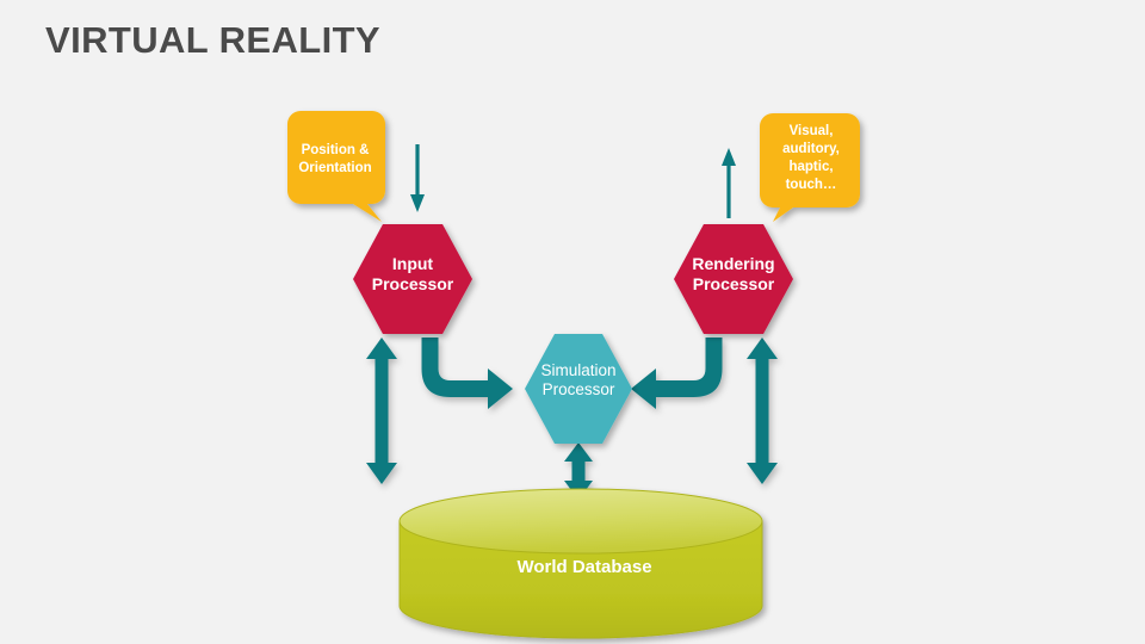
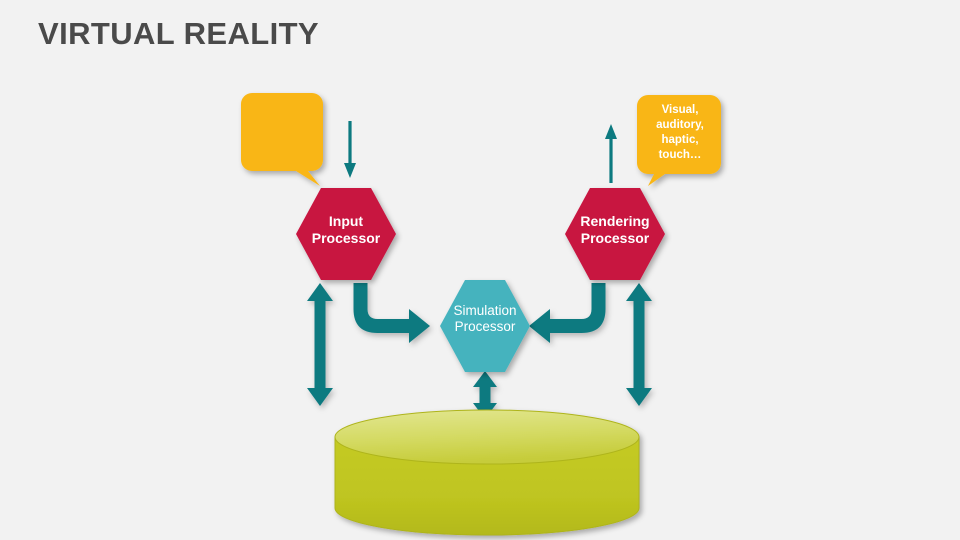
  VIRTUAL REALITY
  Input
  Processor
  Rendering
  Processor
  Simulation
  Processor
- World Database
- Position &
- Orientation
  Visual,
  auditory,
  haptic,
  touch…
